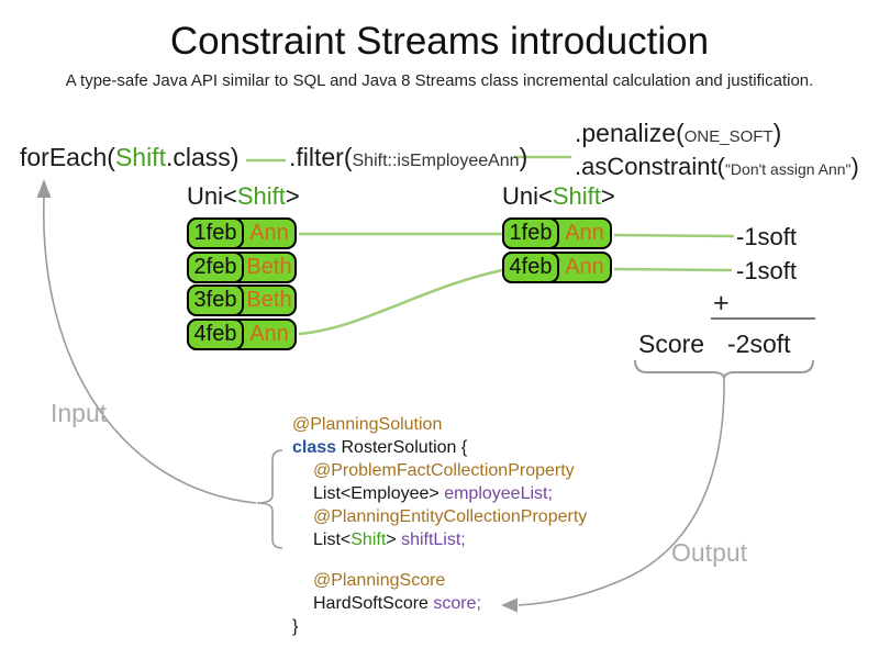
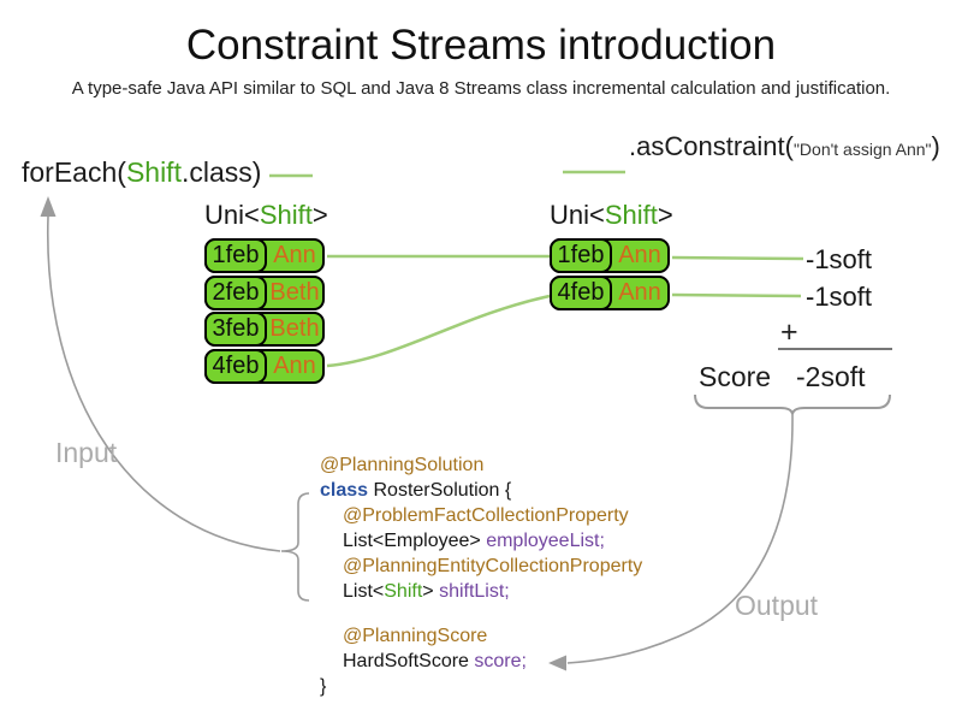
  Constraint Streams introduction
  A type-safe Java API similar to SQL and Java 8 Streams class incremental calculation and justification.
  forEach(Shift.class)
- .filter(Shift::isEmployeeAnn)
- .penalize(ONE_SOFT)
  .asConstraint("Don't assign Ann")
  Uni<Shift>
  Uni<Shift>
  1feb
  Ann
  2feb
  Beth
  3feb
  Beth
  4feb
  Ann
  1feb
  Ann
  4feb
  Ann
  -1soft
  -1soft
  +
  Score
  -2soft
  Input
  Output
  @PlanningSolution
  class RosterSolution {
  @ProblemFactCollectionProperty
  List<Employee> employeeList;
  @PlanningEntityCollectionProperty
  List<Shift> shiftList;
  @PlanningScore
  HardSoftScore score;
  }
